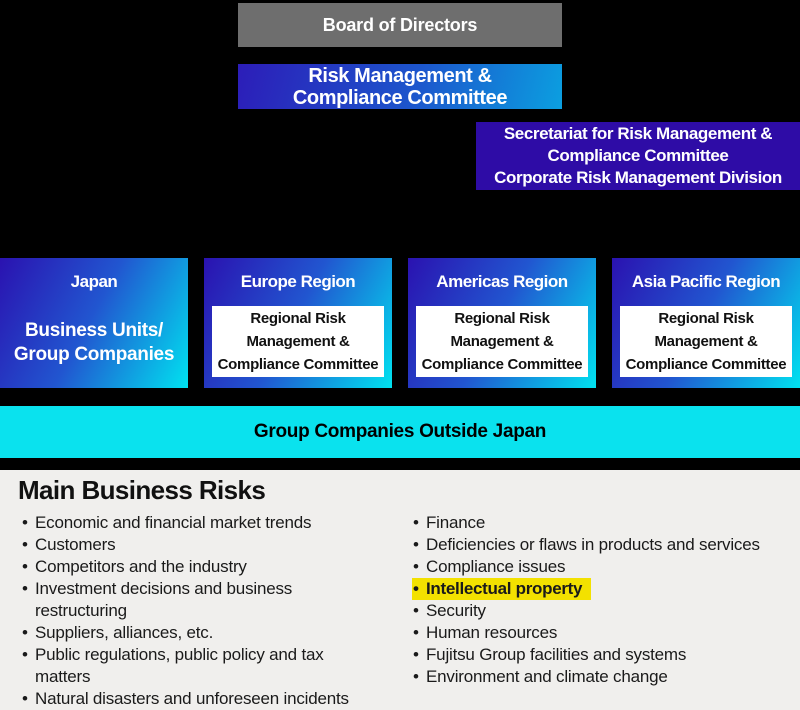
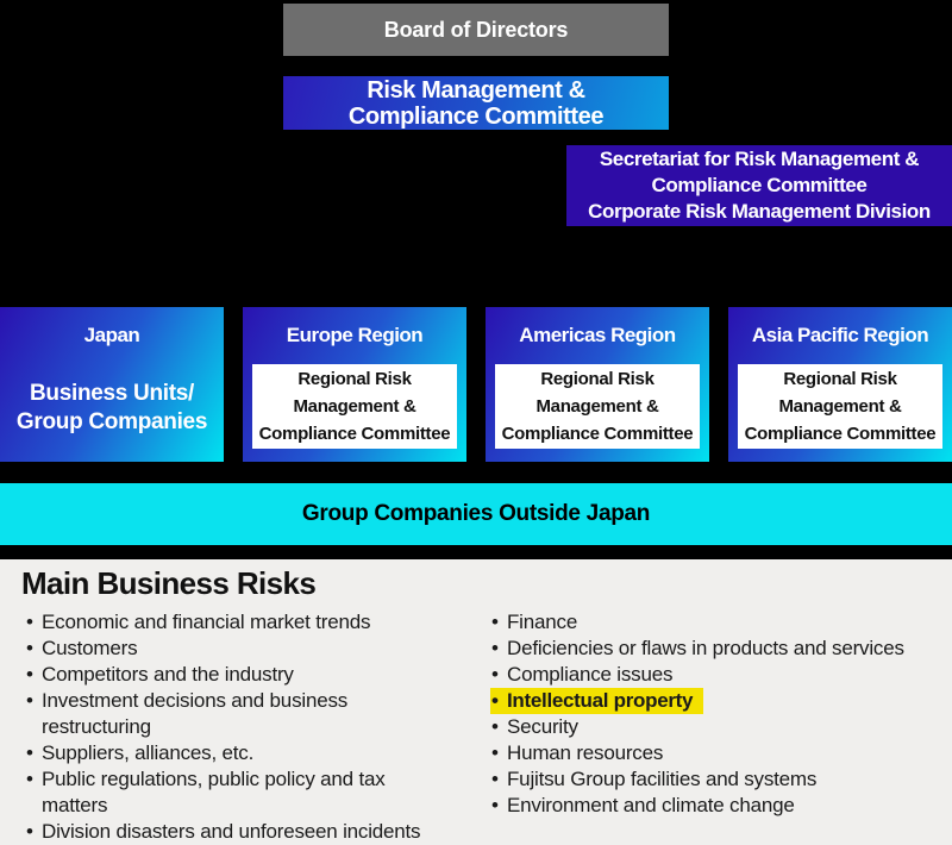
  Board of Directors
  Risk Management &
  Compliance Committee
  Secretariat for Risk Management &
  Compliance Committee
  Corporate Risk Management Division
  Japan
  Business Units/
  Group Companies
  Europe Region
  Regional Risk
  Management &
  Compliance Committee
  Americas Region
  Regional Risk
  Management &
  Compliance Committee
  Asia Pacific Region
  Regional Risk
  Management &
  Compliance Committee
  Group Companies Outside Japan
  Main Business Risks
  •
  Economic and financial market trends
  •
  Customers
  •
  Competitors and the industry
  •
  Investment decisions and business restructuring
  •
  Suppliers, alliances, etc.
  •
  Public regulations, public policy and tax matters
  •
- Natural disasters and unforeseen incidents
+ Division disasters and unforeseen incidents
  •
  Finance
  •
  Deficiencies or flaws in products and services
  •
  Compliance issues
  •
  Intellectual property
  •
  Security
  •
  Human resources
  •
  Fujitsu Group facilities and systems
  •
  Environment and climate change
